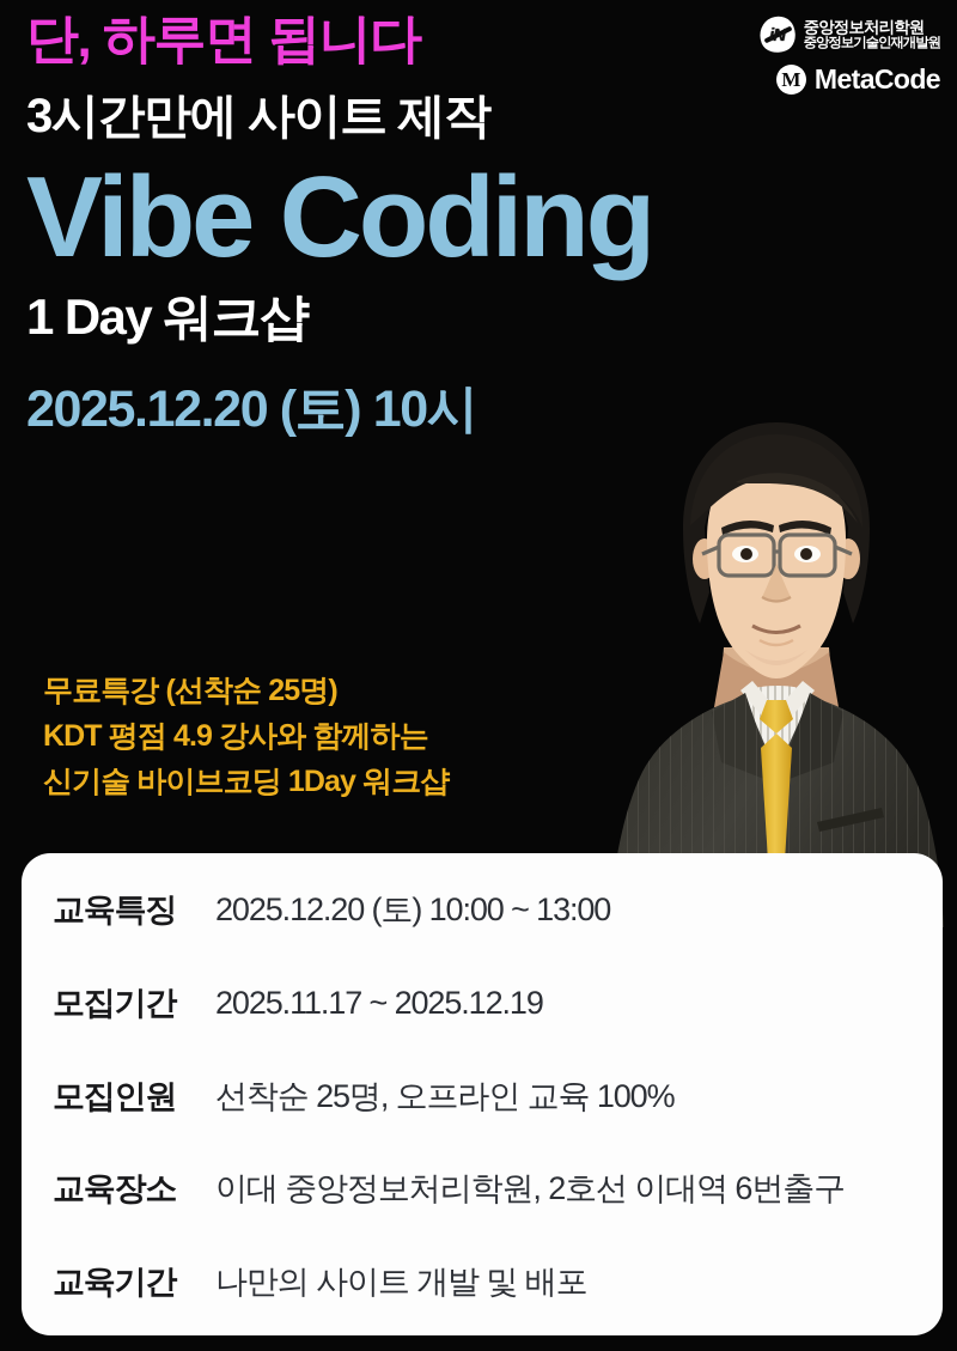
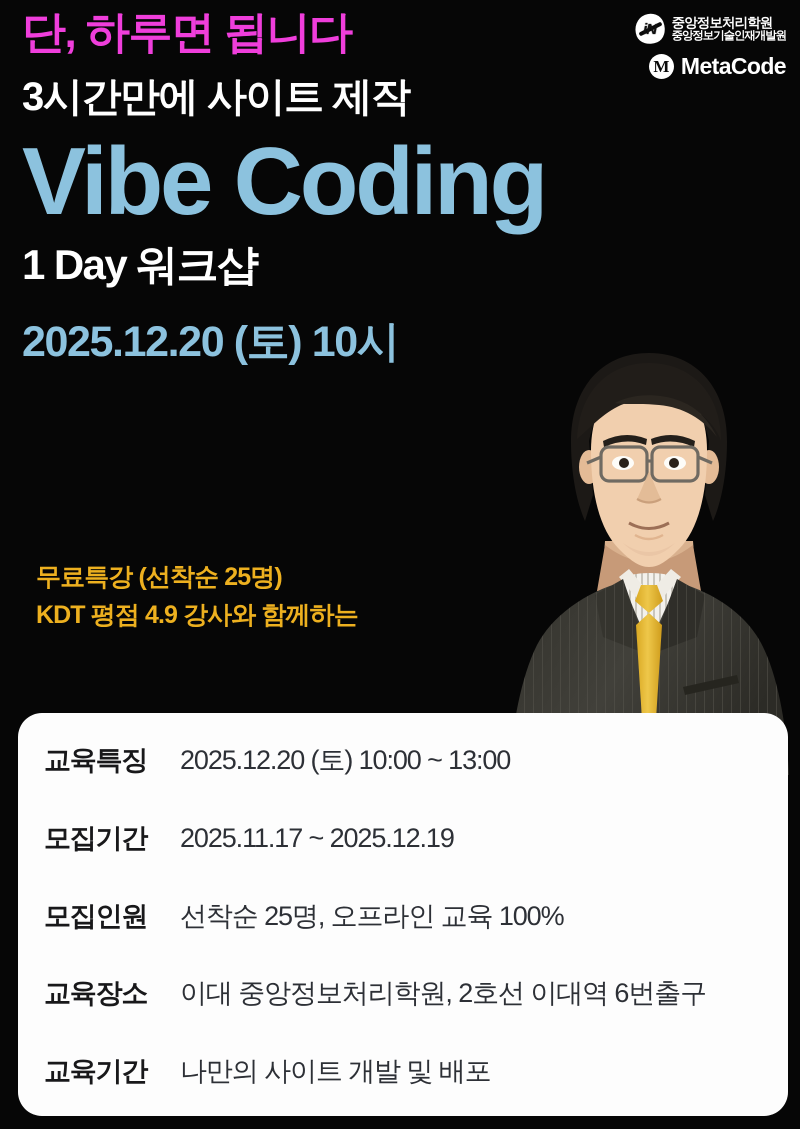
  iN
  중앙정보처리학원
  중앙정보기술인재개발원
  M
  MetaCode
  단, 하루면 됩니다
  3시간만에 사이트 제작
  Vibe Coding
  1 Day 워크샵
  2025.12.20 (토) 10시
  무료특강 (선착순 25명)
  KDT 평점 4.9 강사와 함께하는
- 신기술 바이브코딩 1Day 워크샵
  교육특징
  2025.12.20 (토) 10:00 ~ 13:00
  모집기간
  2025.11.17 ~ 2025.12.19
  모집인원
  선착순 25명, 오프라인 교육 100%
  교육장소
  이대 중앙정보처리학원, 2호선 이대역 6번출구
  교육기간
  나만의 사이트 개발 및 배포
